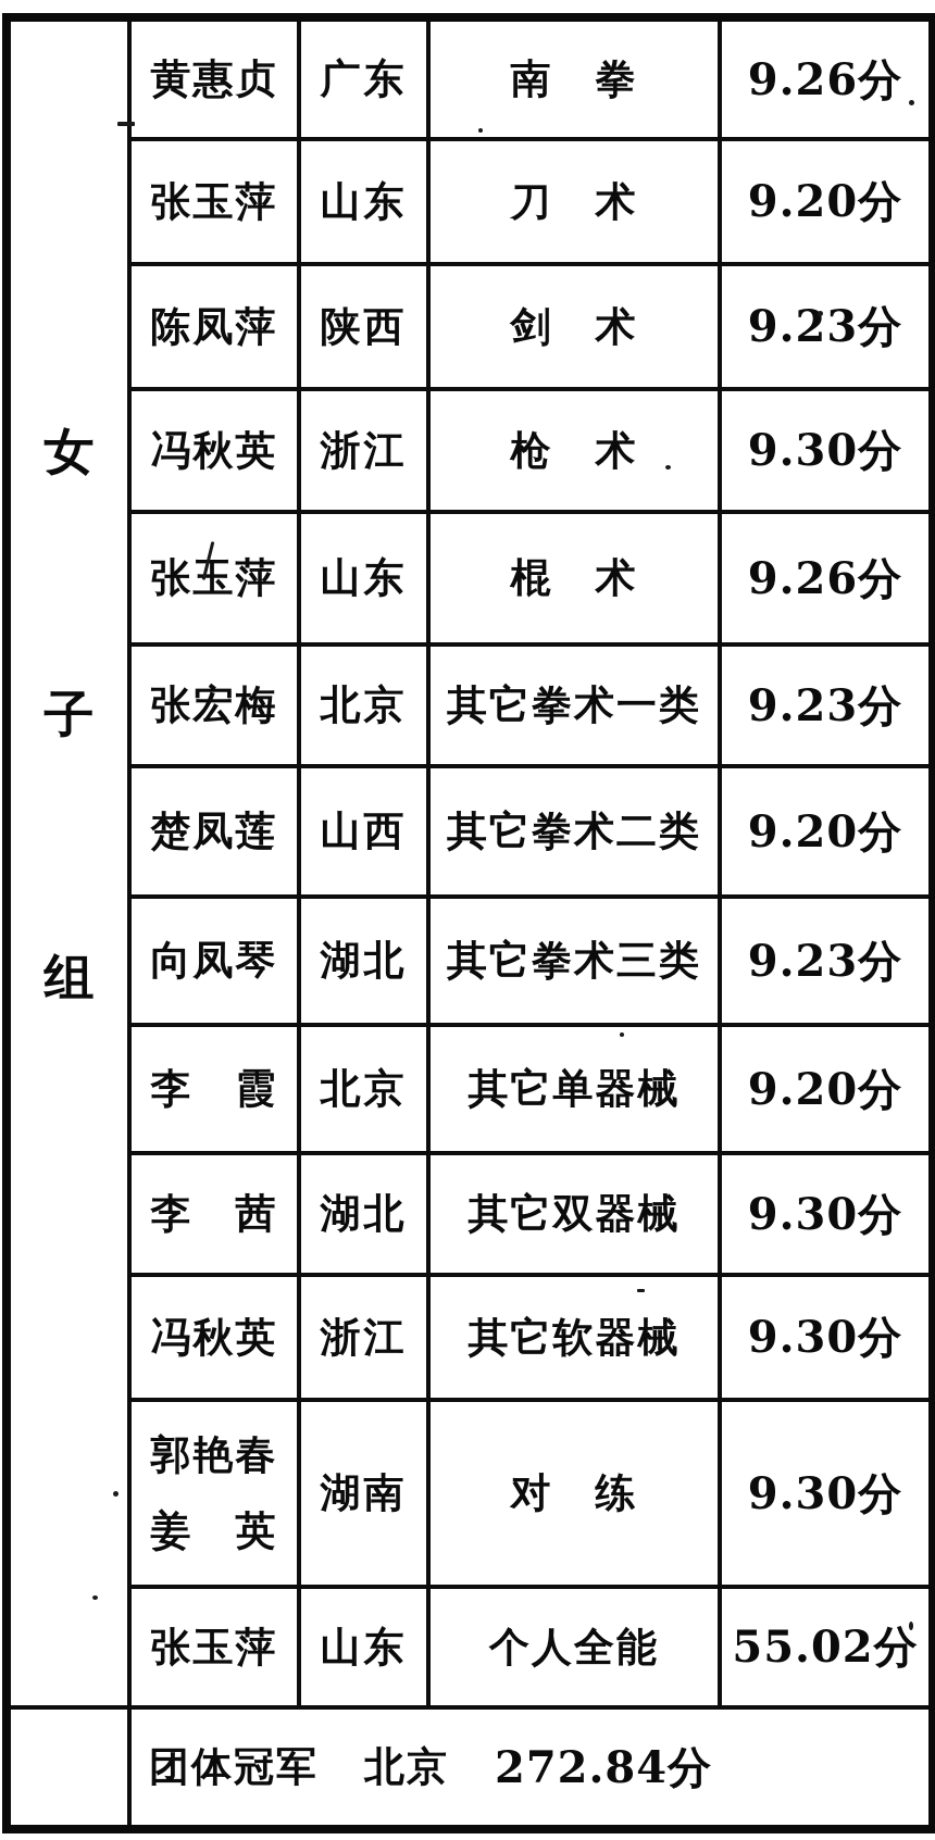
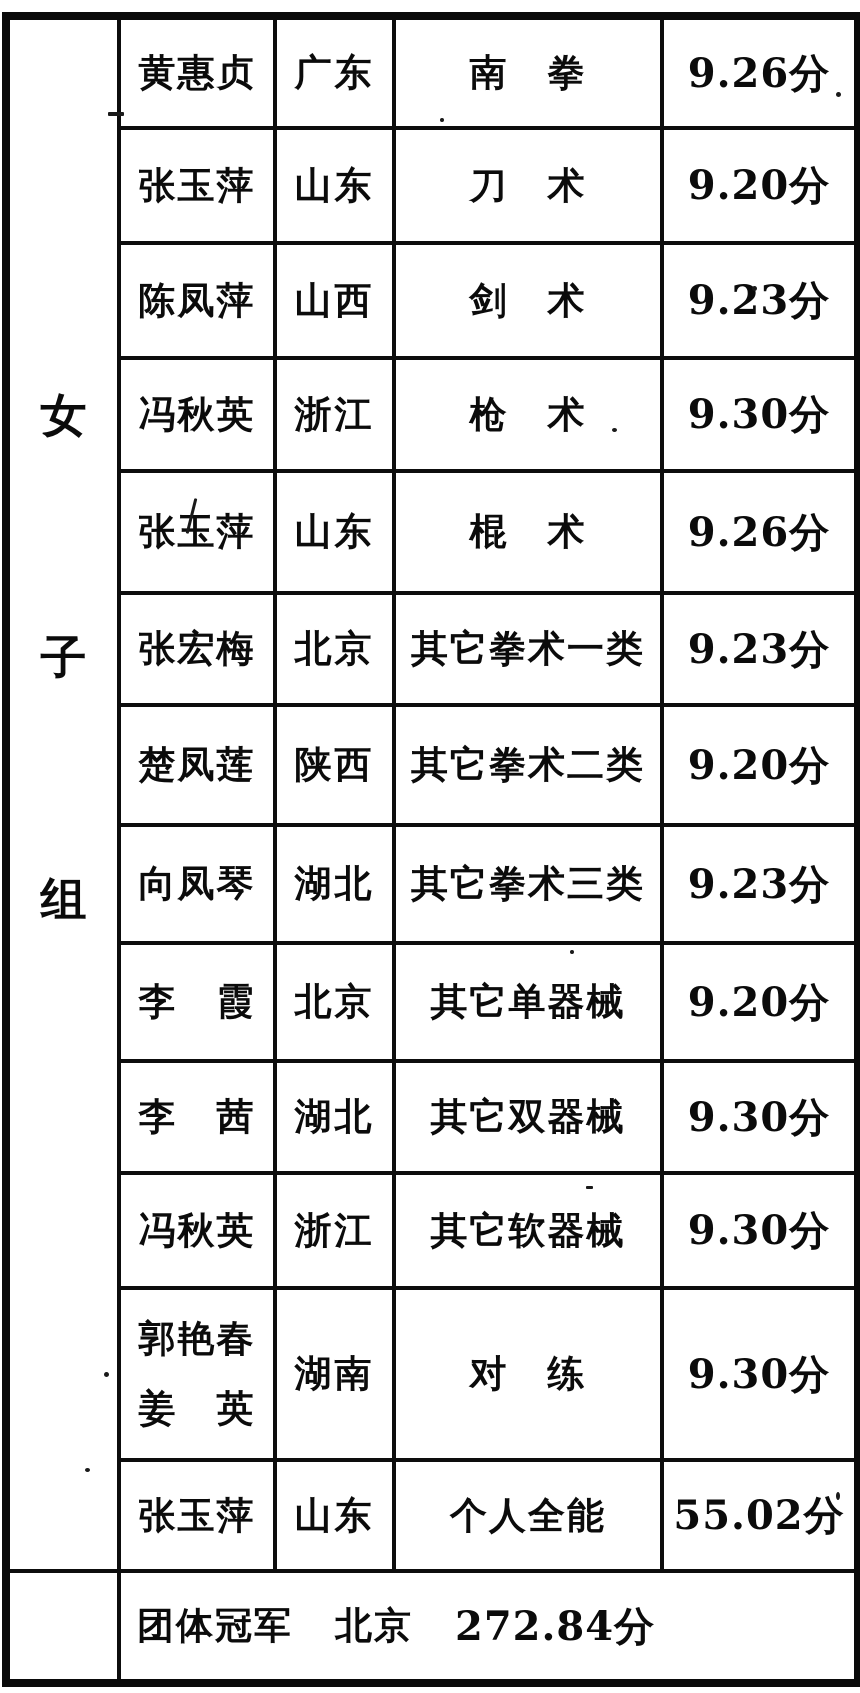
  女 子 组	黄惠贞	广东	南 拳	9.26分
  张玉萍	山东	刀 术	9.20分
- 陈凤萍	陕西	剑 术	9.23分
+ 陈凤萍	山西	剑 术	9.23分
  冯秋英	浙江	枪 术	9.30分
  张玉萍	山东	棍 术	9.26分
  张宏梅	北京	其它拳术一类	9.23分
- 楚凤莲	山西	其它拳术二类	9.20分
+ 楚凤莲	陕西	其它拳术二类	9.20分
  向凤琴	湖北	其它拳术三类	9.23分
  李 霞	北京	其它单器械	9.20分
  李 茜	湖北	其它双器械	9.30分
  冯秋英	浙江	其它软器械	9.30分
  郭艳春 姜 英	湖南	对 练	9.30分
  张玉萍	山东	个人全能	55.02分
  	团体冠军 北京 272.84分
